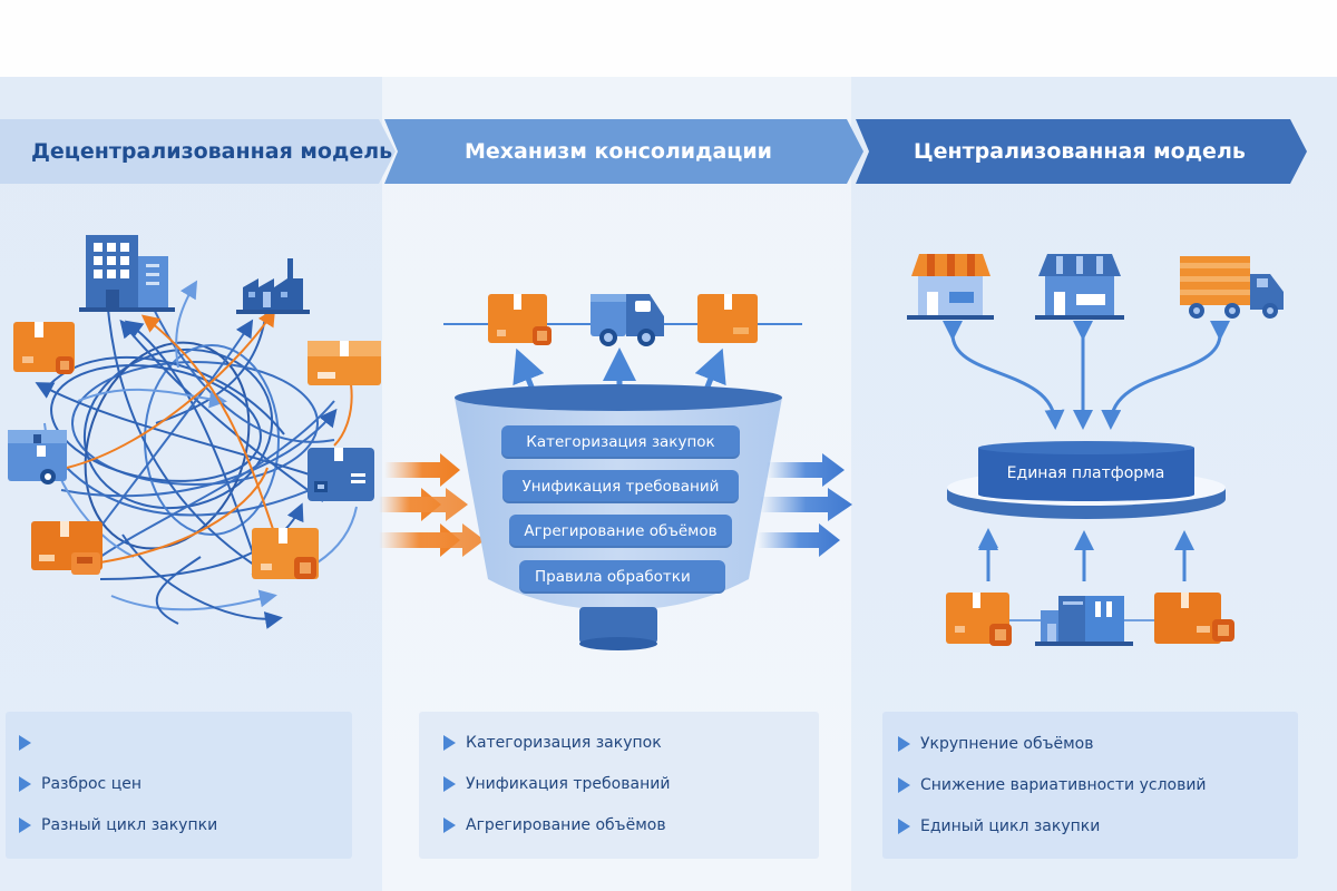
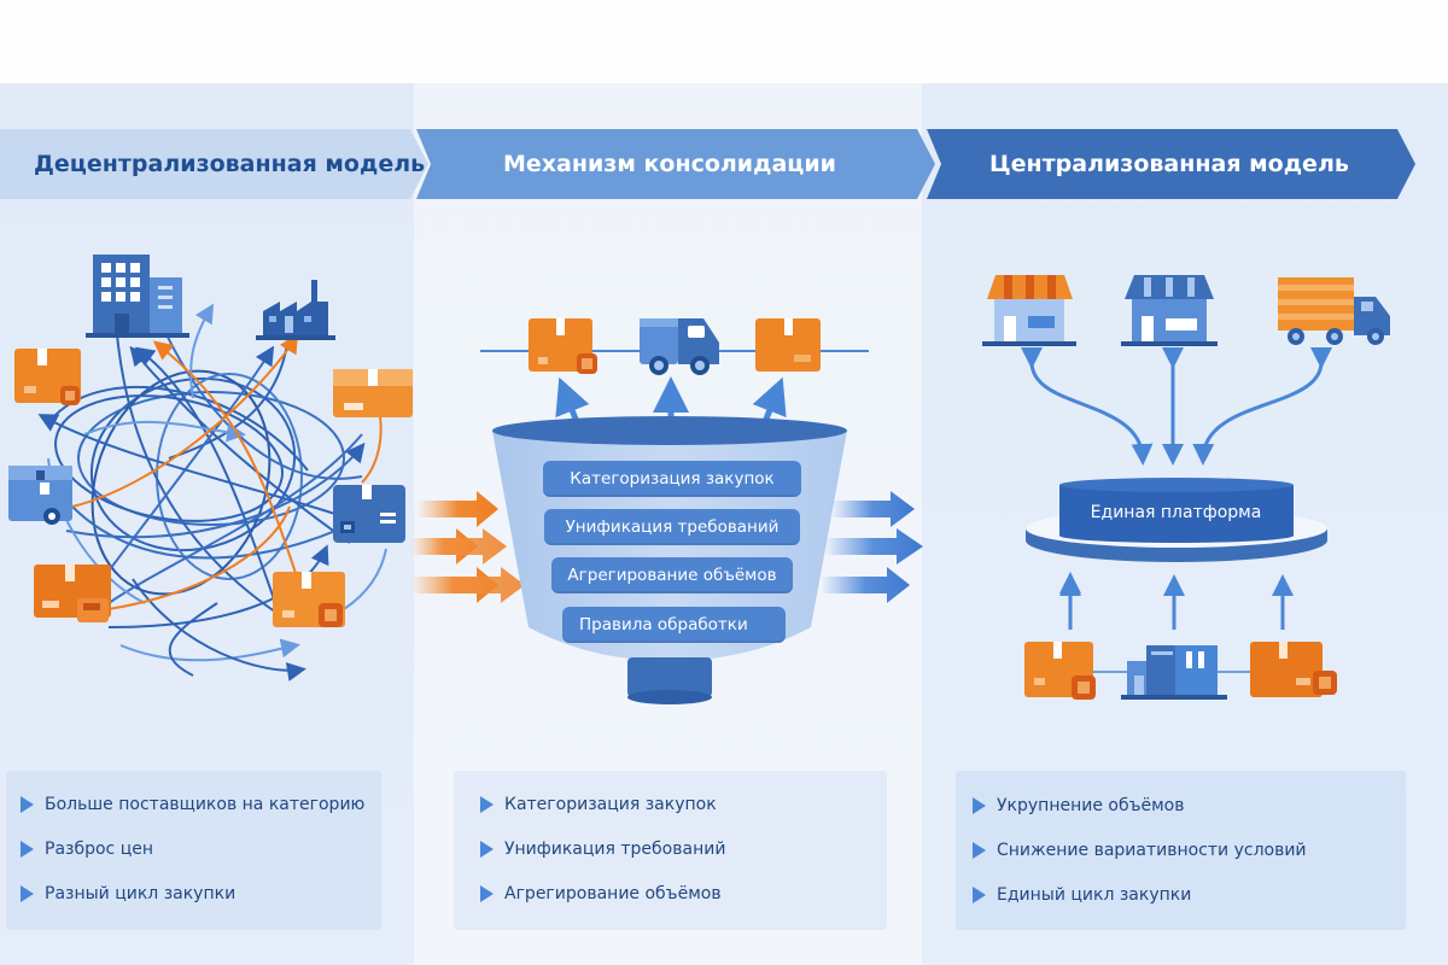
  Децентрализованная модель
  Механизм консолидации
  Централизованная модель
  Категоризация закупок
  Унификация требований
  Агрегирование объёмов
  Правила обработки
  Единая платформа
+ Больше поставщиков на категорию
  Разброс цен
  Разный цикл закупки
  Категоризация закупок
  Унификация требований
  Агрегирование объёмов
  Укрупнение объёмов
  Снижение вариативности условий
  Единый цикл закупки
